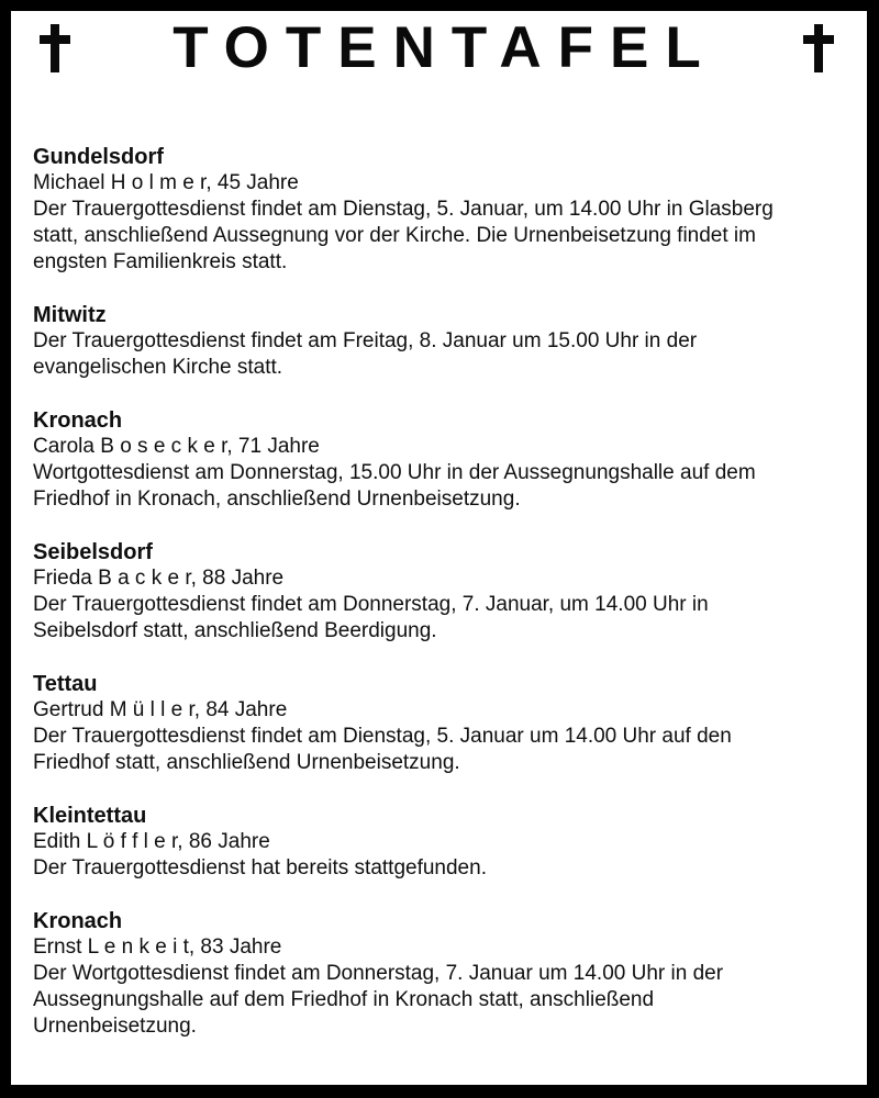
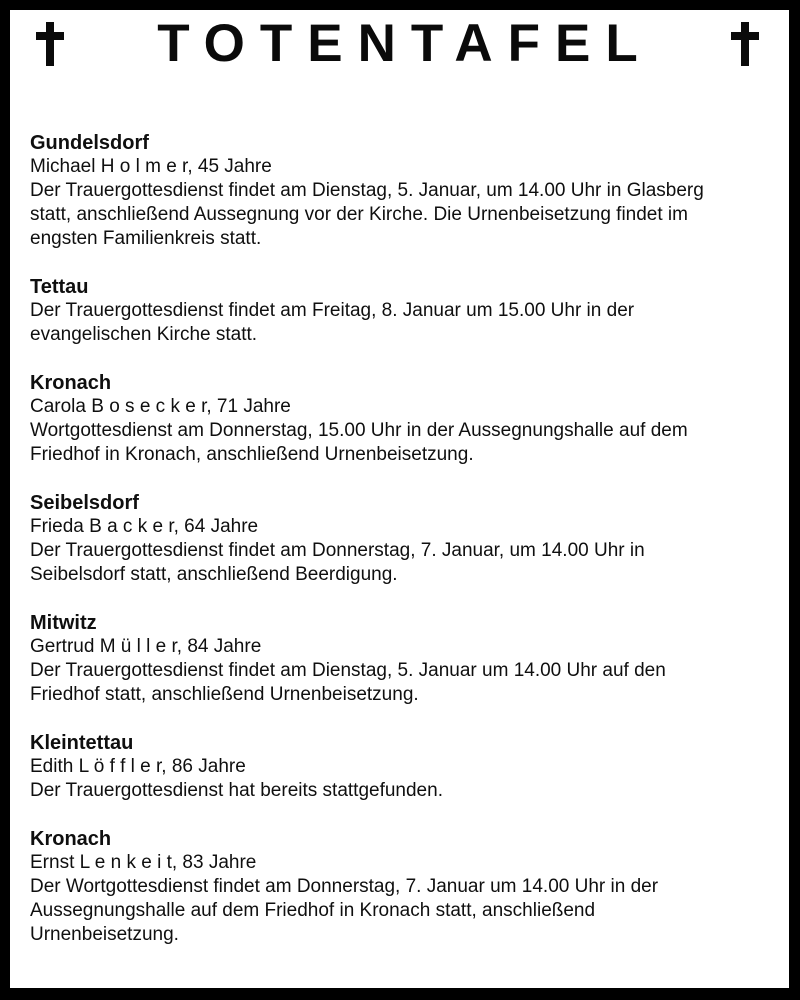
  TOTENTAFEL
  Gundelsdorf
  Michael H o l m e r, 45 Jahre
  Der Trauergottesdienst findet am Dienstag, 5. Januar, um 14.00 Uhr in Glasberg
  statt, anschließend Aussegnung vor der Kirche. Die Urnenbeisetzung findet im
  engsten Familienkreis statt.
- Mitwitz
+ Tettau
  Der Trauergottesdienst findet am Freitag, 8. Januar um 15.00 Uhr in der
  evangelischen Kirche statt.
  Kronach
  Carola B o s e c k e r, 71 Jahre
  Wortgottesdienst am Donnerstag, 15.00 Uhr in der Aussegnungshalle auf dem
  Friedhof in Kronach, anschließend Urnenbeisetzung.
  Seibelsdorf
- Frieda B a c k e r, 88 Jahre
+ Frieda B a c k e r, 64 Jahre
  Der Trauergottesdienst findet am Donnerstag, 7. Januar, um 14.00 Uhr in
  Seibelsdorf statt, anschließend Beerdigung.
- Tettau
+ Mitwitz
  Gertrud M ü l l e r, 84 Jahre
  Der Trauergottesdienst findet am Dienstag, 5. Januar um 14.00 Uhr auf den
  Friedhof statt, anschließend Urnenbeisetzung.
  Kleintettau
  Edith L ö f f l e r, 86 Jahre
  Der Trauergottesdienst hat bereits stattgefunden.
  Kronach
  Ernst L e n k e i t, 83 Jahre
  Der Wortgottesdienst findet am Donnerstag, 7. Januar um 14.00 Uhr in der
  Aussegnungshalle auf dem Friedhof in Kronach statt, anschließend
  Urnenbeisetzung.
